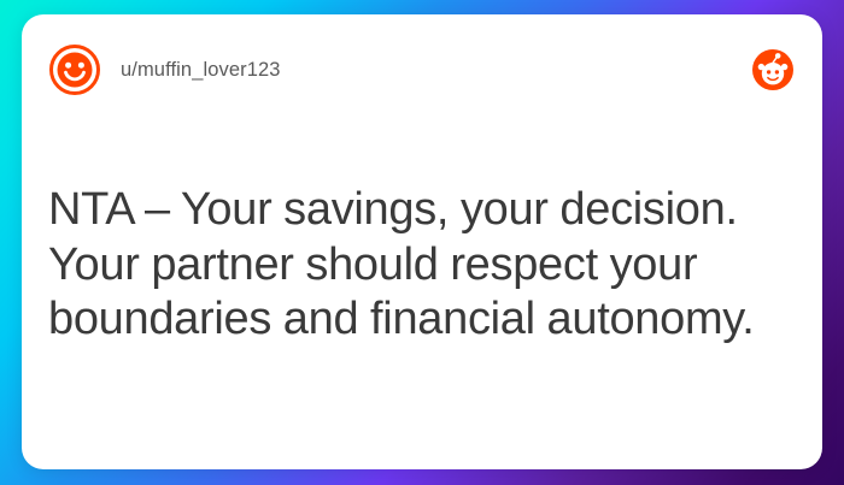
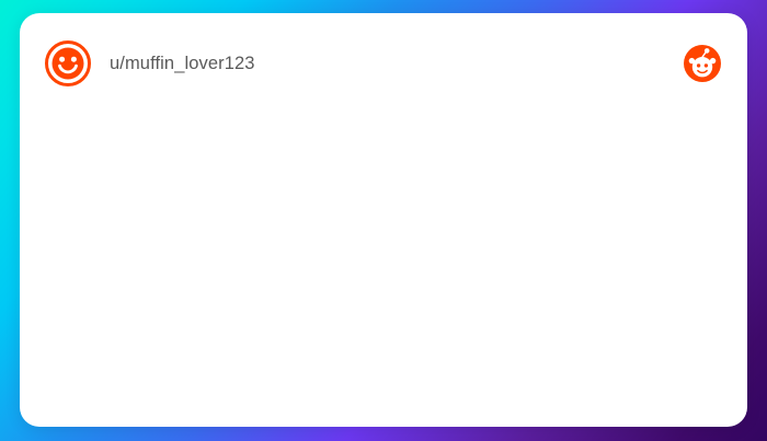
  u/muffin_lover123
- NTA – Your savings, your decision. Your partner should respect your boundaries and financial autonomy.
